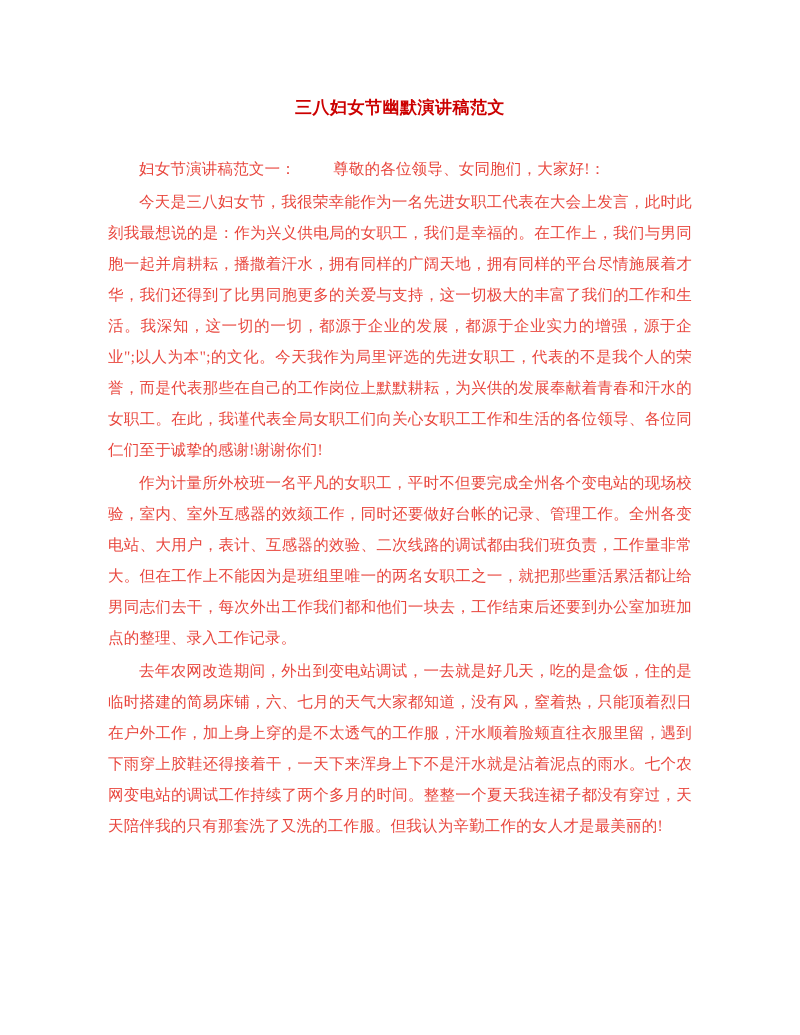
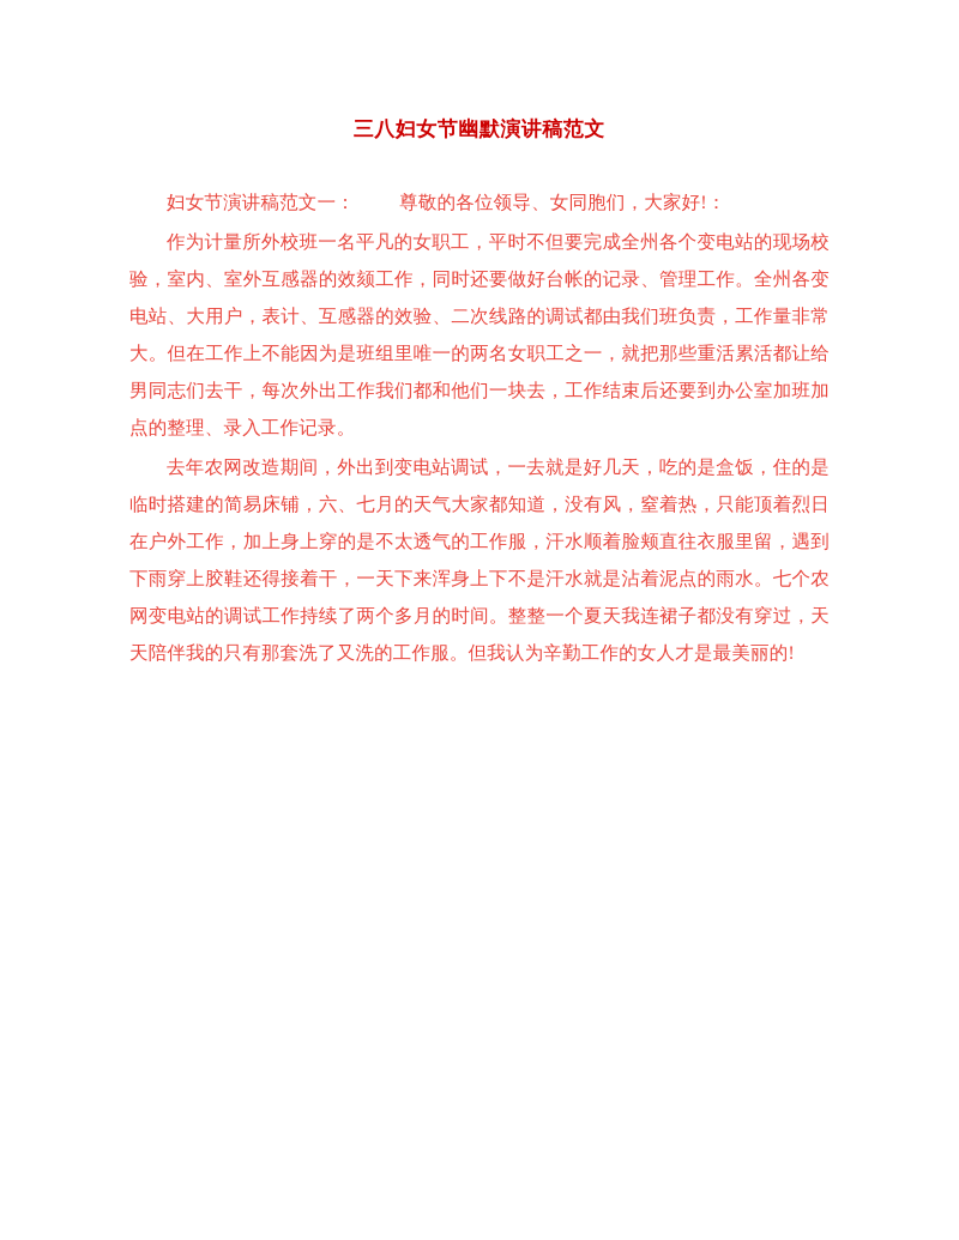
  三八妇女节幽默演讲稿范文
  妇女节演讲稿范文一： 尊敬的各位领导、女同胞们，大家好!：
- 今天是三八妇女节，我很荣幸能作为一名先进女职工代表在大会上发言，此时此刻我最想说的是：作为兴义供电局的女职工，我们是幸福的。在工作上，我们与男同胞一起并肩耕耘，播撒着汗水，拥有同样的广阔天地，拥有同样的平台尽情施展着才华，我们还得到了比男同胞更多的关爱与支持，这一切极大的丰富了我们的工作和生活。我深知，这一切的一切，都源于企业的发展，都源于企业实力的增强，源于企业";以人为本";的文化。今天我作为局里评选的先进女职工，代表的不是我个人的荣誉，而是代表那些在自己的工作岗位上默默耕耘，为兴供的发展奉献着青春和汗水的女职工。在此，我谨代表全局女职工们向关心女职工工作和生活的各位领导、各位同仁们至于诚挚的感谢!谢谢你们!
  作为计量所外校班一名平凡的女职工，平时不但要完成全州各个变电站的现场校验，室内、室外互感器的效颏工作，同时还要做好台帐的记录、管理工作。全州各变电站、大用户，表计、互感器的效验、二次线路的调试都由我们班负责，工作量非常大。但在工作上不能因为是班组里唯一的两名女职工之一，就把那些重活累活都让给男同志们去干，每次外出工作我们都和他们一块去，工作结束后还要到办公室加班加点的整理、录入工作记录。
  去年农网改造期间，外出到变电站调试，一去就是好几天，吃的是盒饭，住的是临时搭建的简易床铺，六、七月的天气大家都知道，没有风，窒着热，只能顶着烈日在户外工作，加上身上穿的是不太透气的工作服，汗水顺着脸颊直往衣服里留，遇到下雨穿上胶鞋还得接着干，一天下来浑身上下不是汗水就是沾着泥点的雨水。七个农网变电站的调试工作持续了两个多月的时间。整整一个夏天我连裙子都没有穿过，天天陪伴我的只有那套洗了又洗的工作服。但我认为辛勤工作的女人才是最美丽的!
